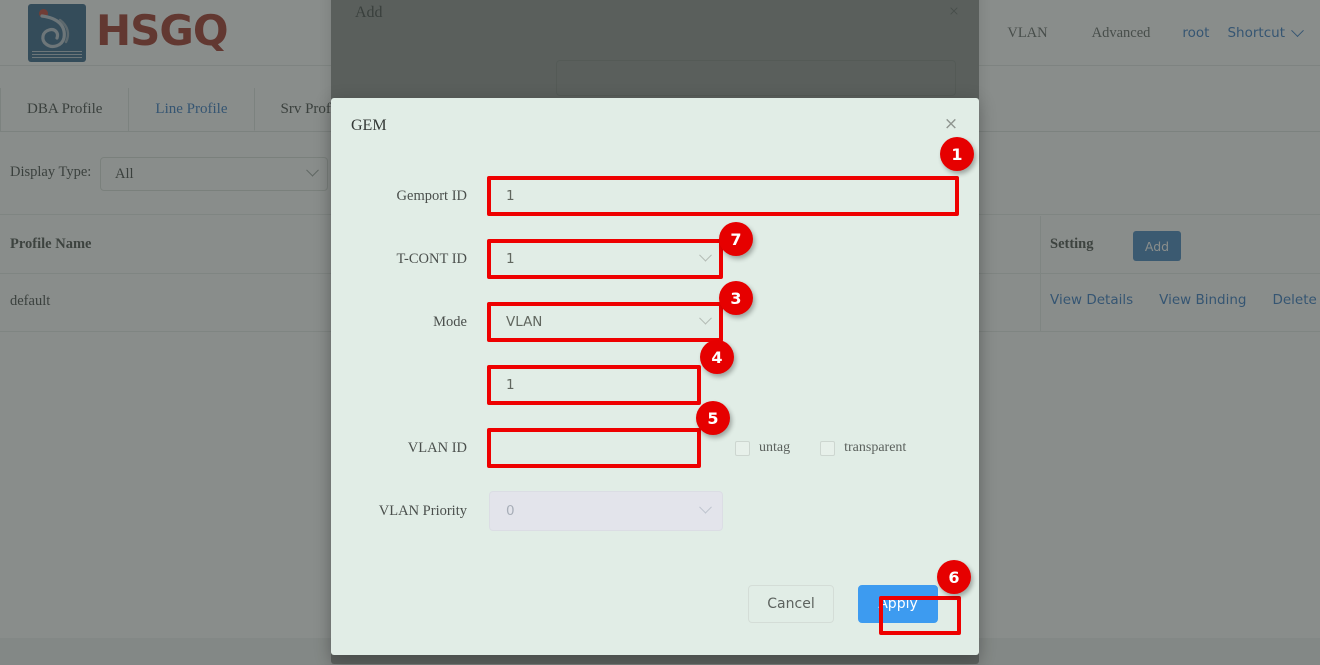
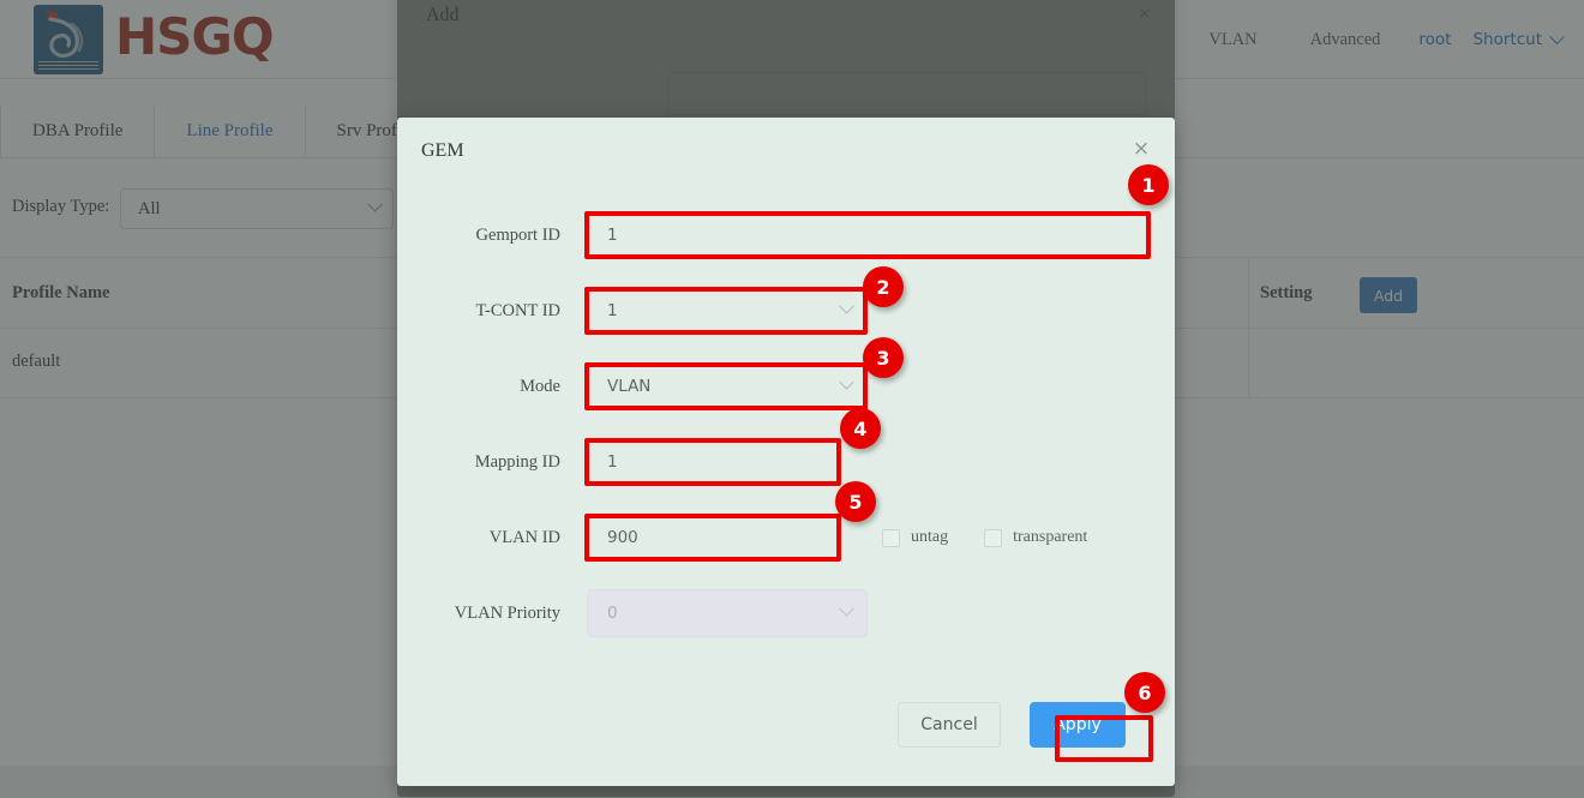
  HSGQ
  VLAN
  Advanced
  root
  Shortcut
  DBA Profile
  Line Profile
  Srv Prof
  Display Type:
  All
  Profile Name
  Setting
  Add
  default
- View Details
- View Binding
- Delete
  Add
  GEM
  ×
  Gemport ID
  1
  T-CONT ID
  1
  Mode
  VLAN
+ Mapping ID
  1
  VLAN ID
+ 900
  untag
  transparent
  VLAN Priority
  0
  Cancel
  Apply
  1
- 7
+ 2
  3
  4
  5
  6
